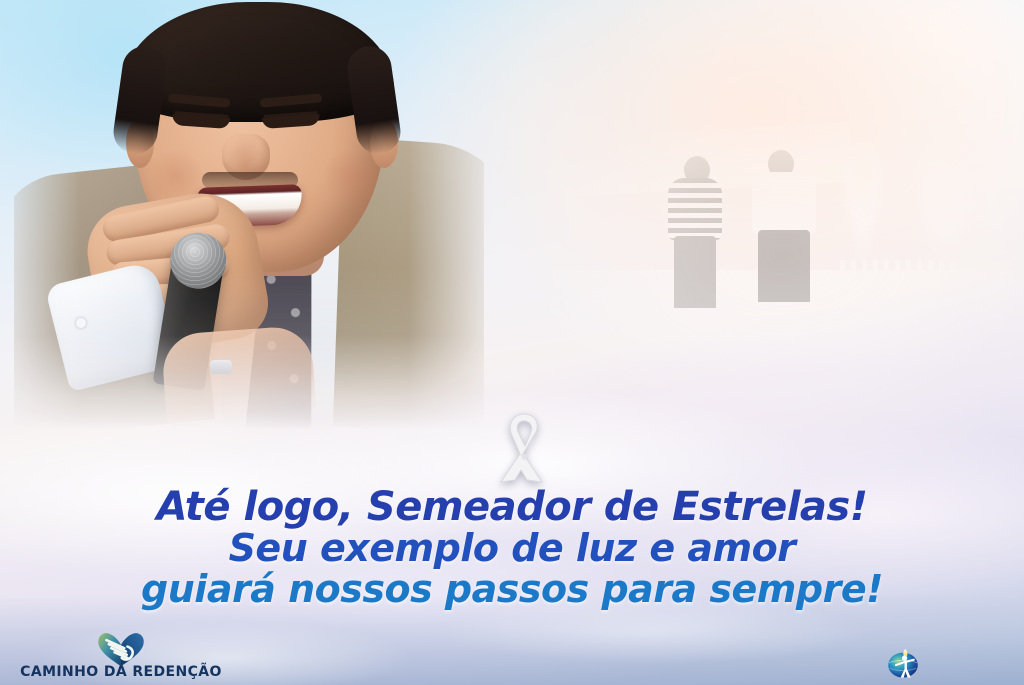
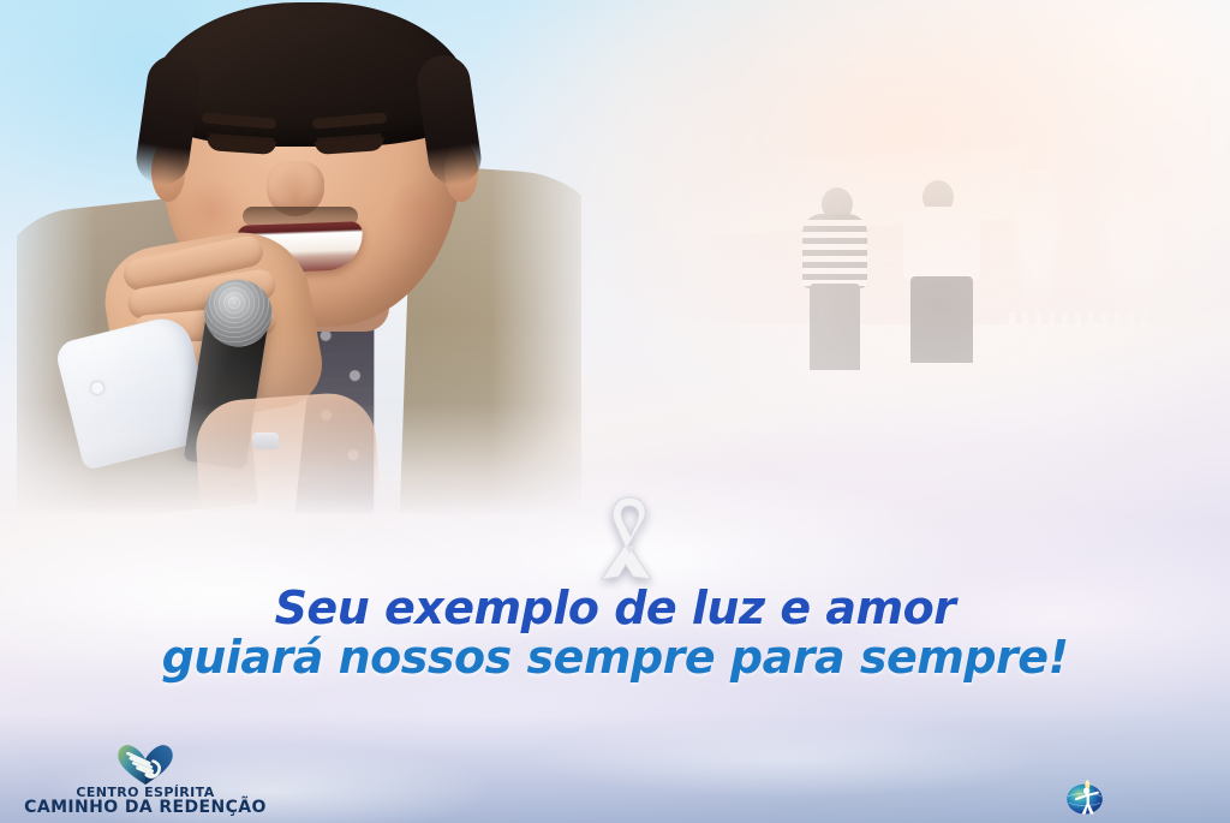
- Até logo, Semeador de Estrelas!
  Seu exemplo de luz e amor
- guiará nossos passos para sempre!
+ guiará nossos sempre para sempre!
+ CENTRO ESPÍRITA
  CAMINHO DA REDENÇÃO
